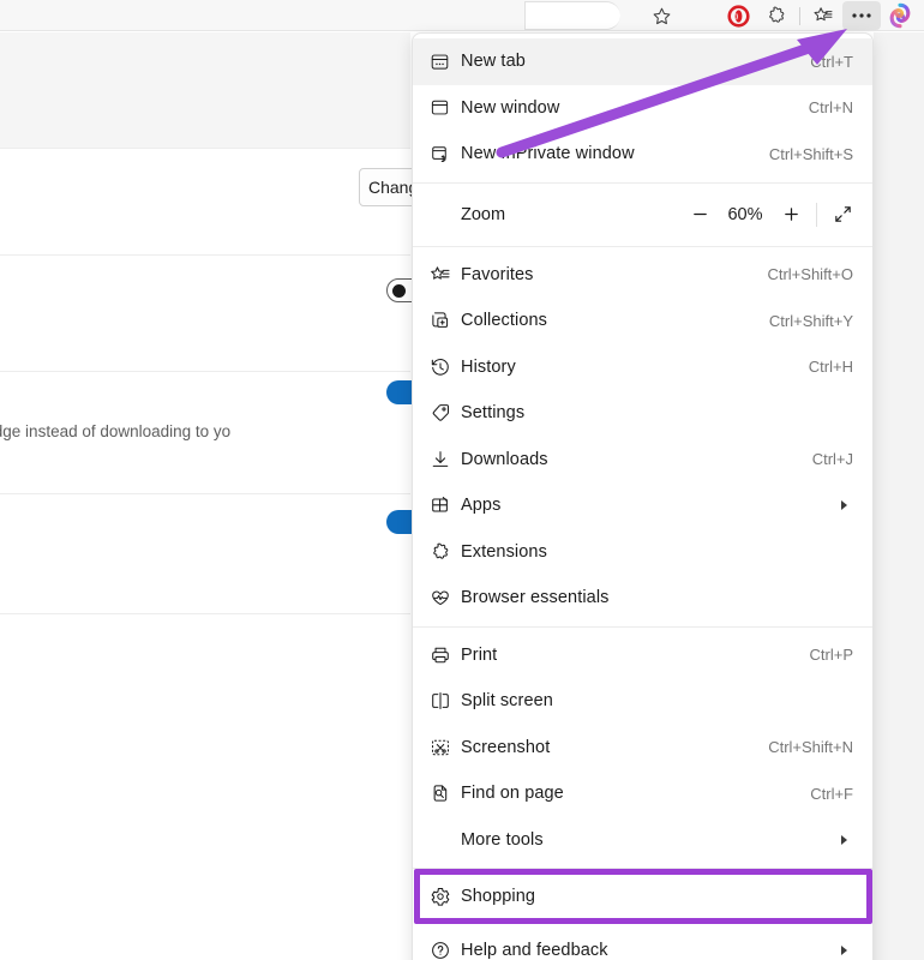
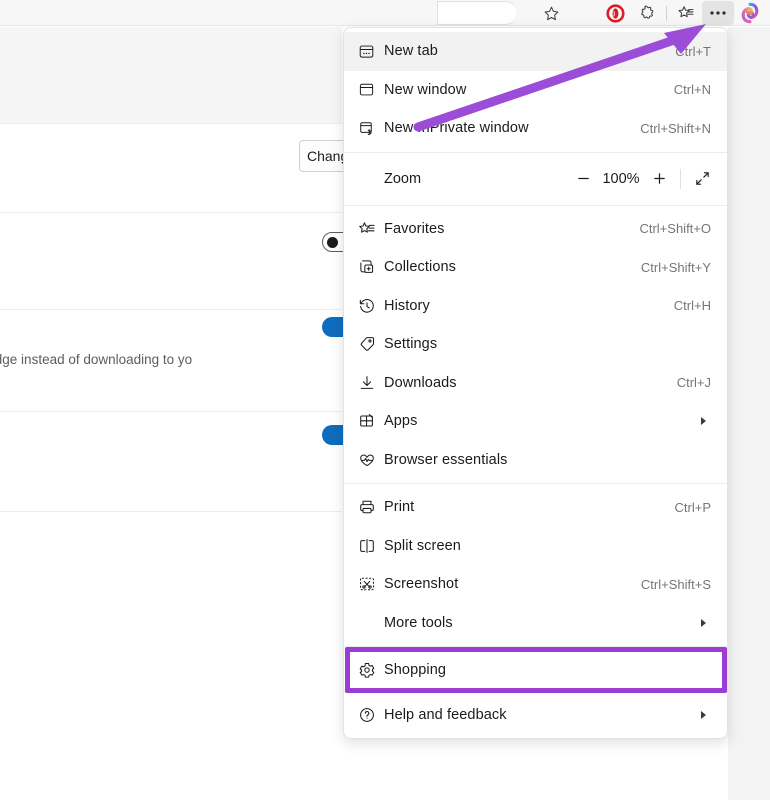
  New tab
  trl+T
  New window
  Ctrl+N
  NewPrivate window
- Ctrl+Shift+S
+ Ctrl+Shift+N
  Zoom
- 60%
+ 100%
  Favorites
  Ctrl+Shift+O
  Collections
  Ctrl+Shift+Y
  History
  Ctrl+H
  Settings
  Downloads
  Ctrl+J
  Apps
- Extensions
  Browser essentials
  Print
  Ctrl+P
  Split screen
  Screenshot
- Ctrl+Shift+N
+ Ctrl+Shift+S
- Find on page
- Ctrl+F
  More tools
  Shopping
  Help and feedback
